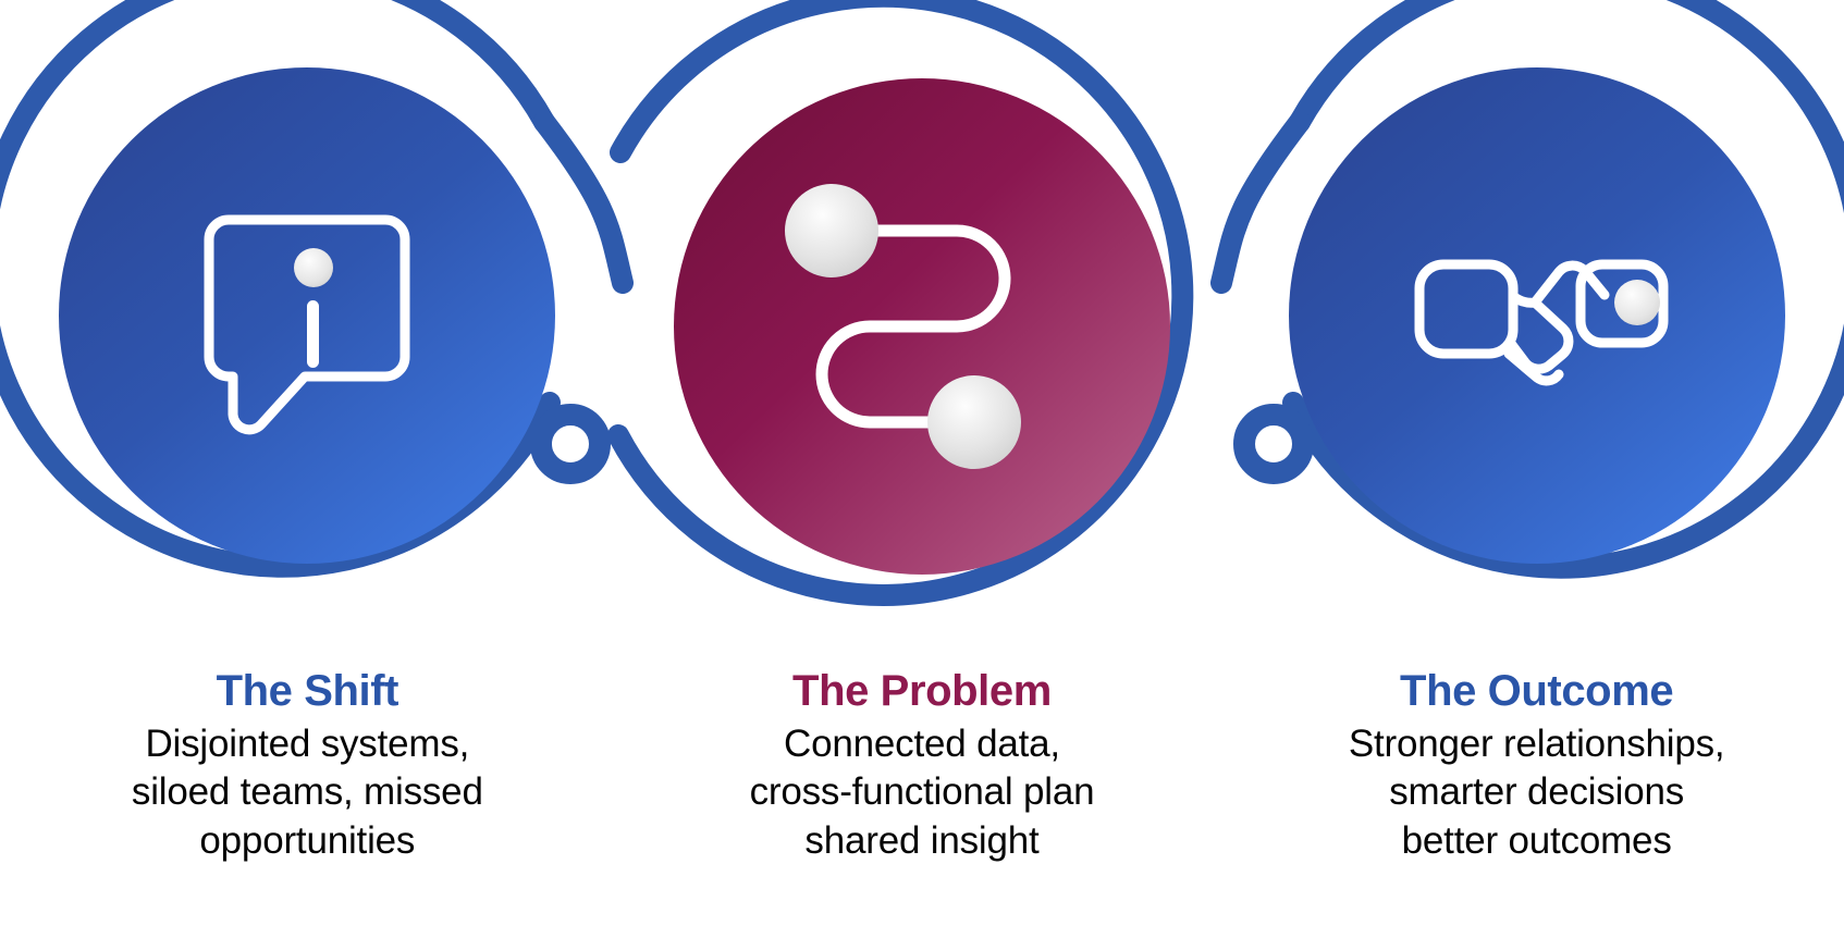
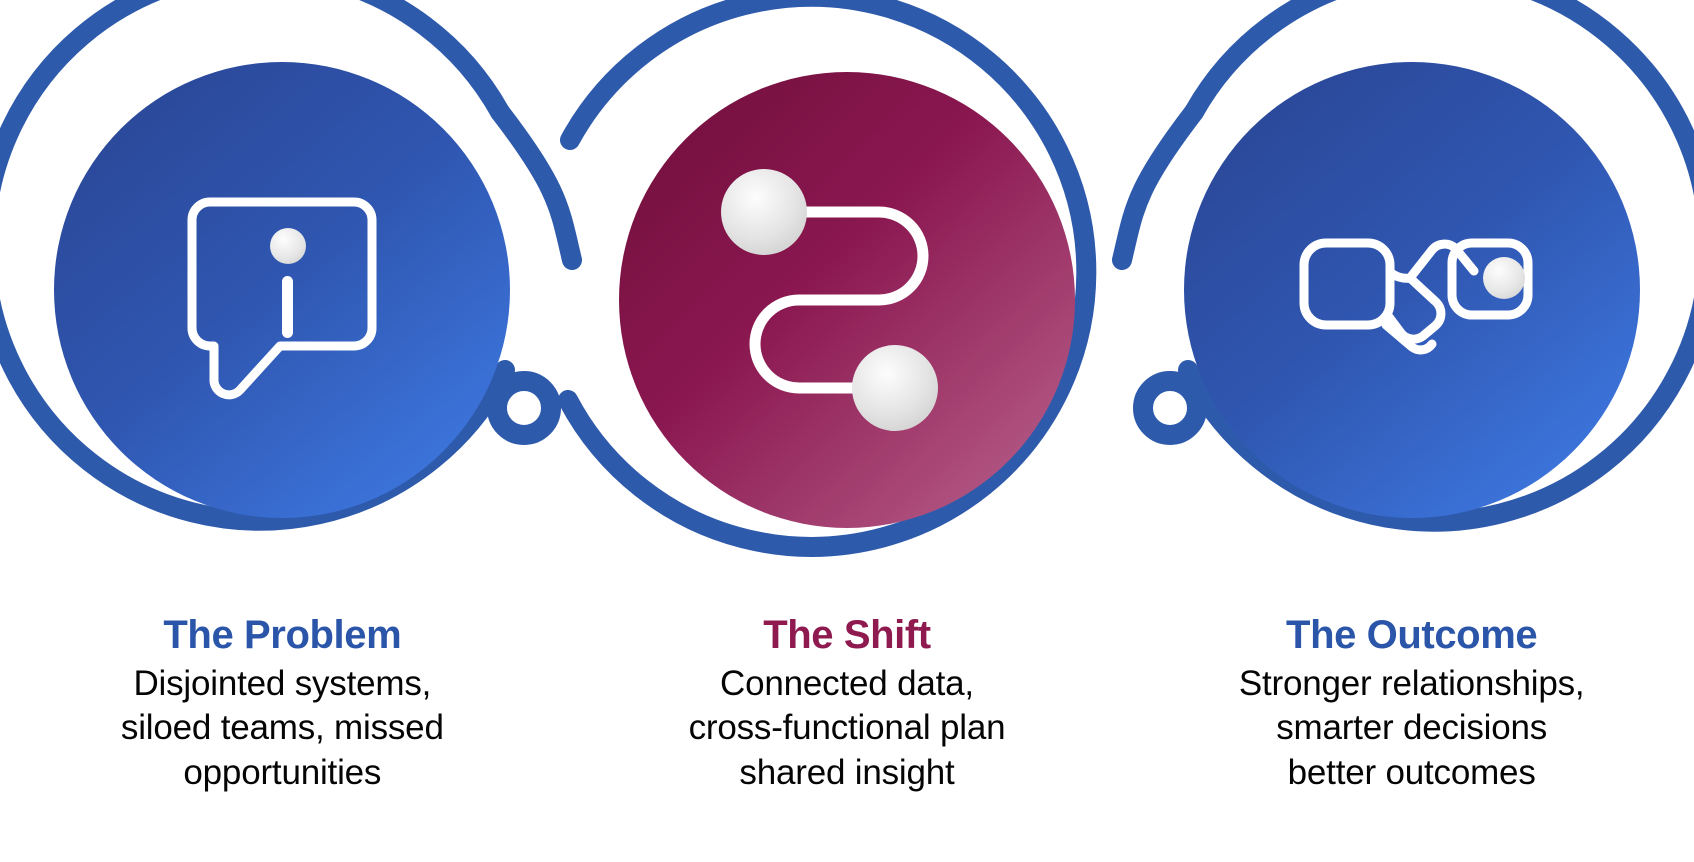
- The Shift
+ The Problem
  Disjointed systems,
  siloed teams, missed
  opportunities
- The Problem
+ The Shift
  Connected data,
  cross-functional plan
  shared insight
  The Outcome
  Stronger relationships,
  smarter decisions
  better outcomes
